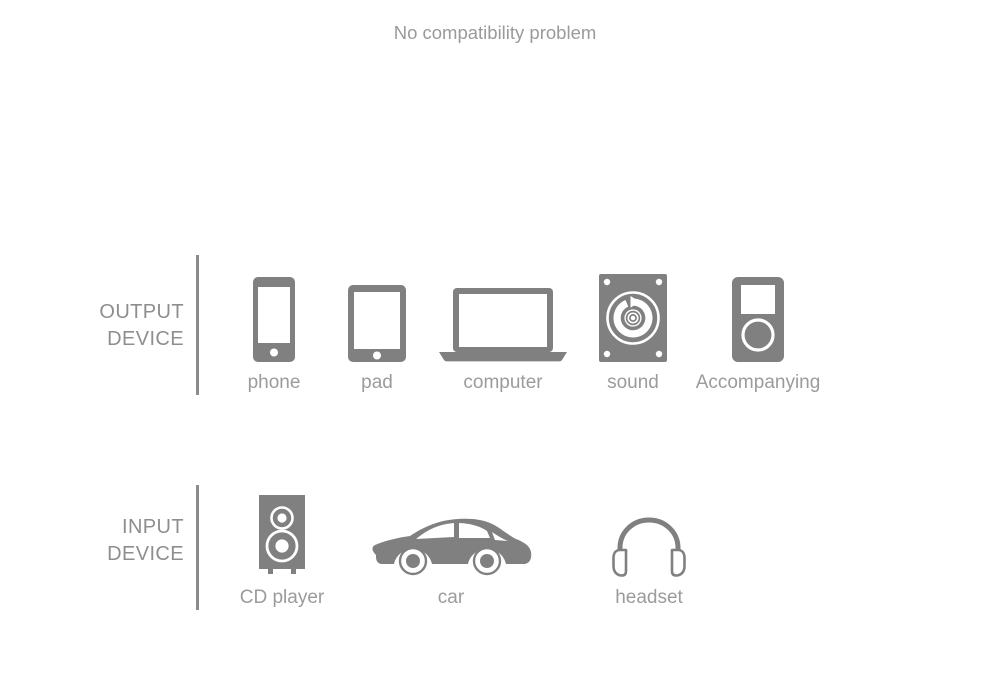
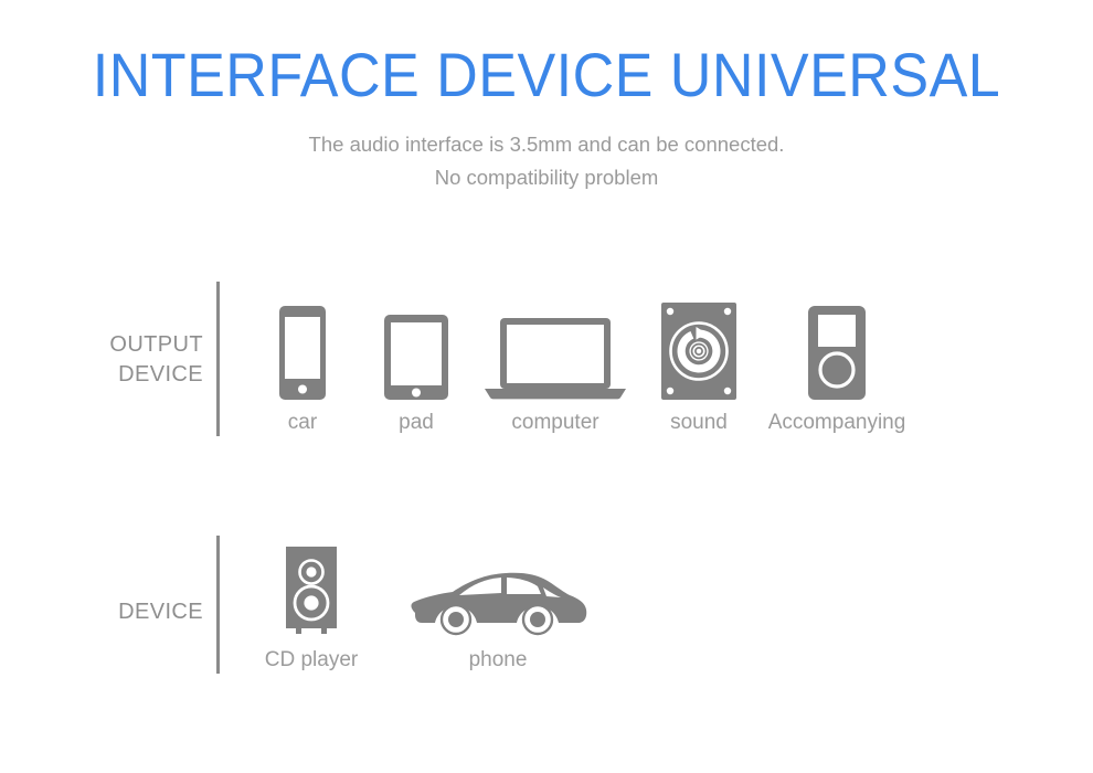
+ INTERFACE DEVICE UNIVERSAL
+ The audio interface is 3.5mm and can be connected.
  No compatibility problem
  OUTPUT
  DEVICE
- phone
+ car
  pad
  computer
  sound
  Accompanying
- INPUT
  DEVICE
  CD player
- car
+ phone
- headset
